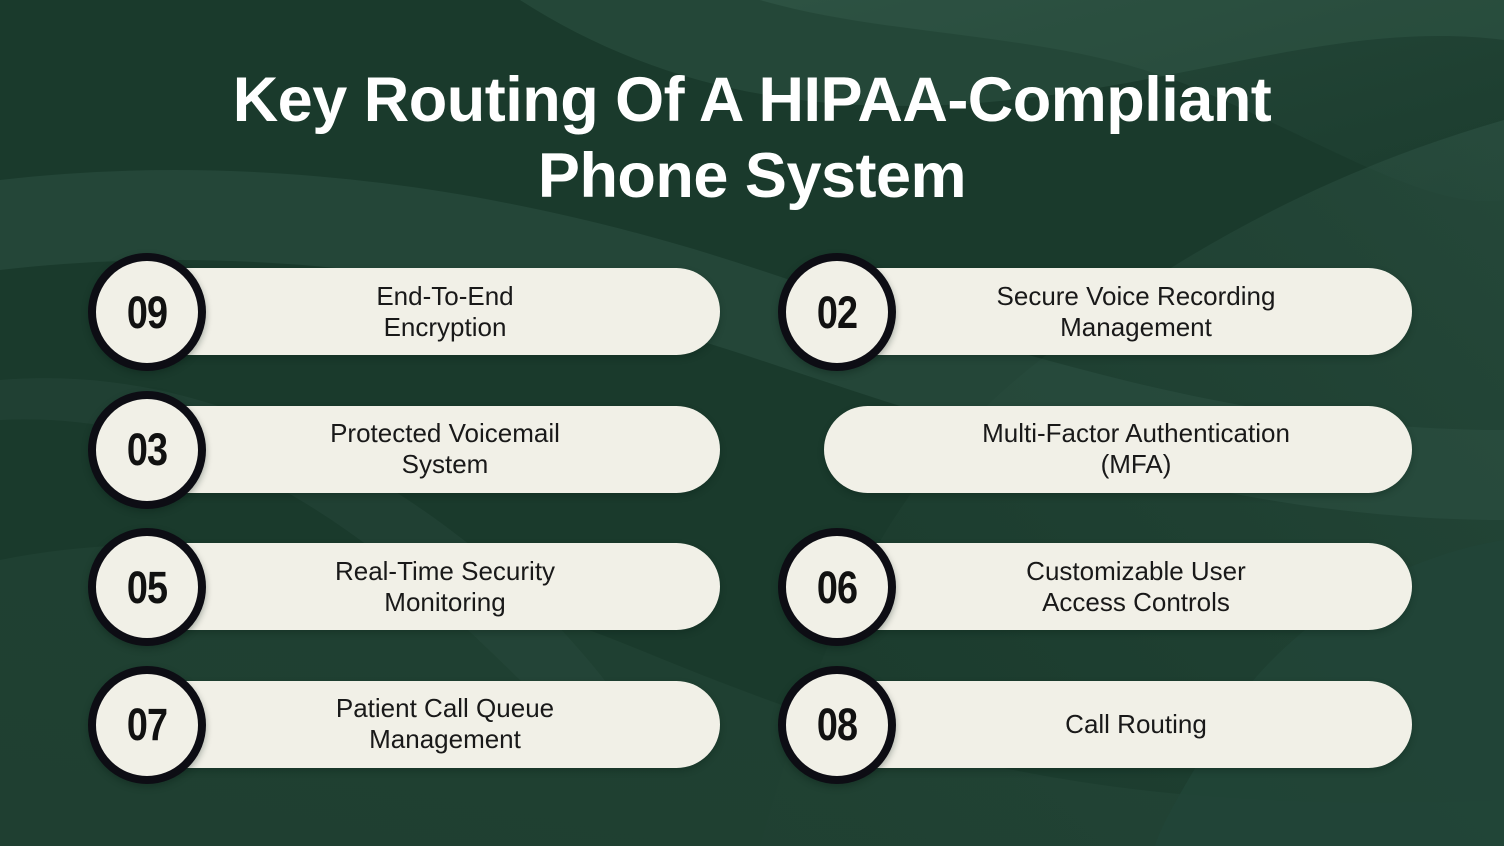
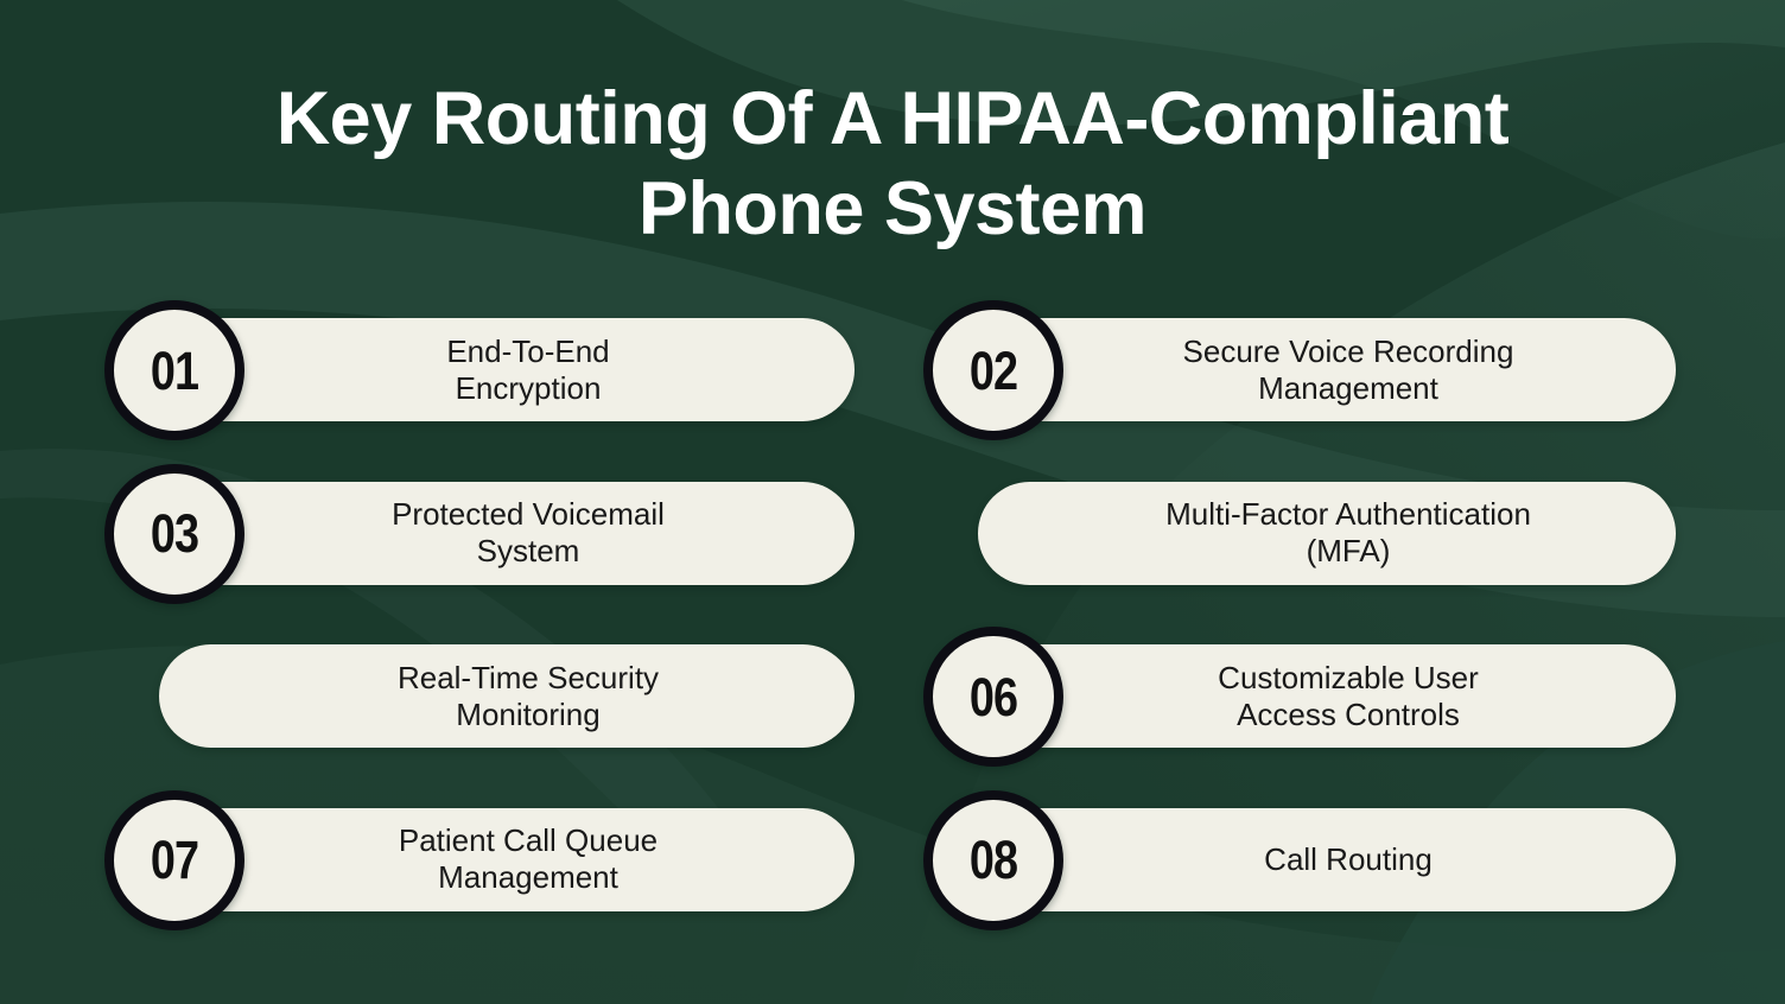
  Key Routing Of A HIPAA-Compliant
  Phone System
  End-To-End
  Encryption
- 09
+ 01
  Secure Voice Recording
  Management
  02
  Protected Voicemail
  System
  03
  Multi-Factor Authentication
  (MFA)
  Real-Time Security
  Monitoring
- 05
  Customizable User
  Access Controls
  06
  Patient Call Queue
  Management
  07
  Call Routing
  08
